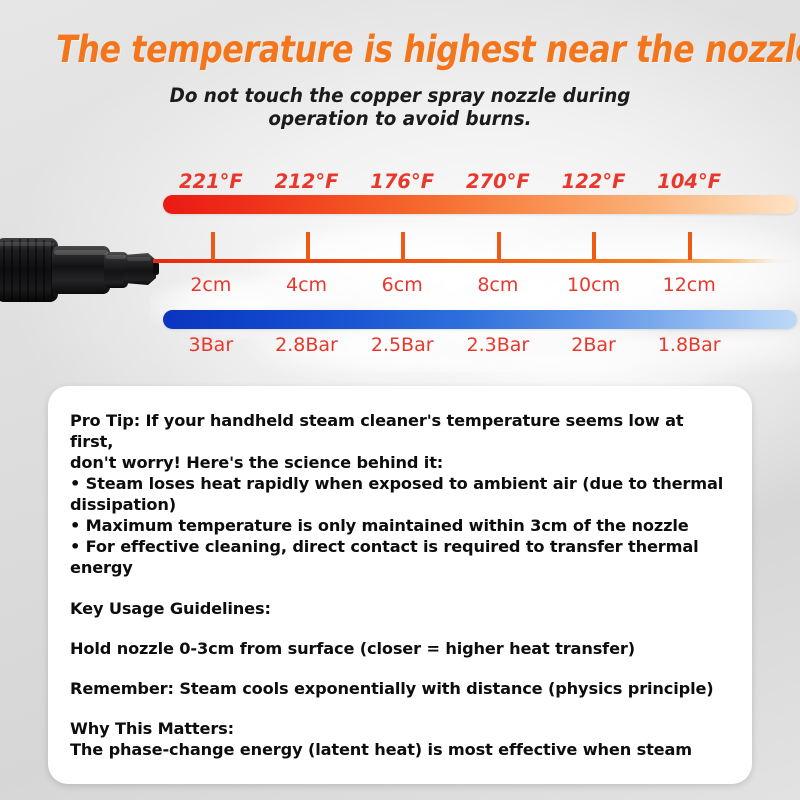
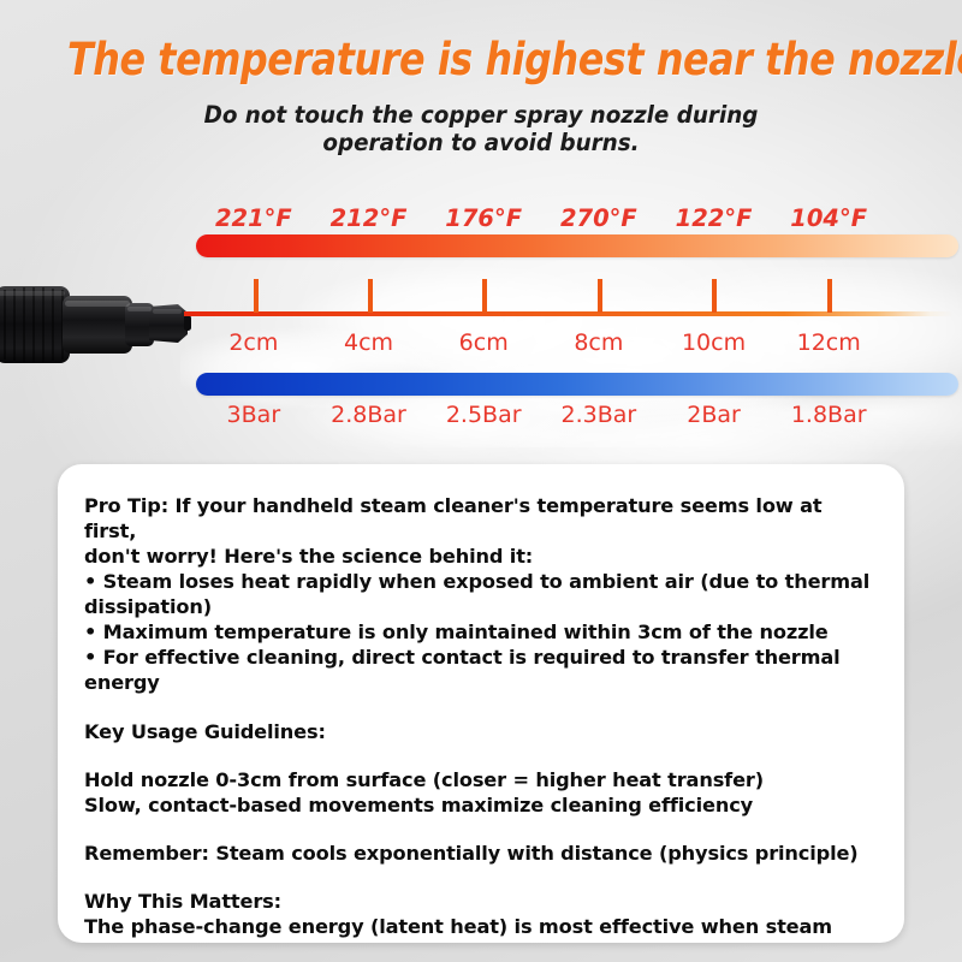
  The temperature is highest near the nozzl
  Do not touch the copper spray nozzle during
  operation to avoid burns.
  221°F
  212°F
  176°F
  270°F
  122°F
  104°F
  2cm
  4cm
  6cm
  8cm
  10cm
  12cm
  3Bar
  2.8Bar
  2.5Bar
  2.3Bar
  2Bar
  1.8Bar
  Pro Tip: If your handheld steam cleaner's temperature seems low at first,
  don't worry! Here's the science behind it:
  • Steam loses heat rapidly when exposed to ambient air (due to thermal dissipation)
  • Maximum temperature is only maintained within 3cm of the nozzle
  • For effective cleaning, direct contact is required to transfer thermal energy
  Key Usage Guidelines:
  Hold nozzle 0-3cm from surface (closer = higher heat transfer)
+ Slow, contact-based movements maximize cleaning efficiency
  Remember: Steam cools exponentially with distance (physics principle)
  Why This Matters:
  The phase-change energy (latent heat) is most effective when steam
